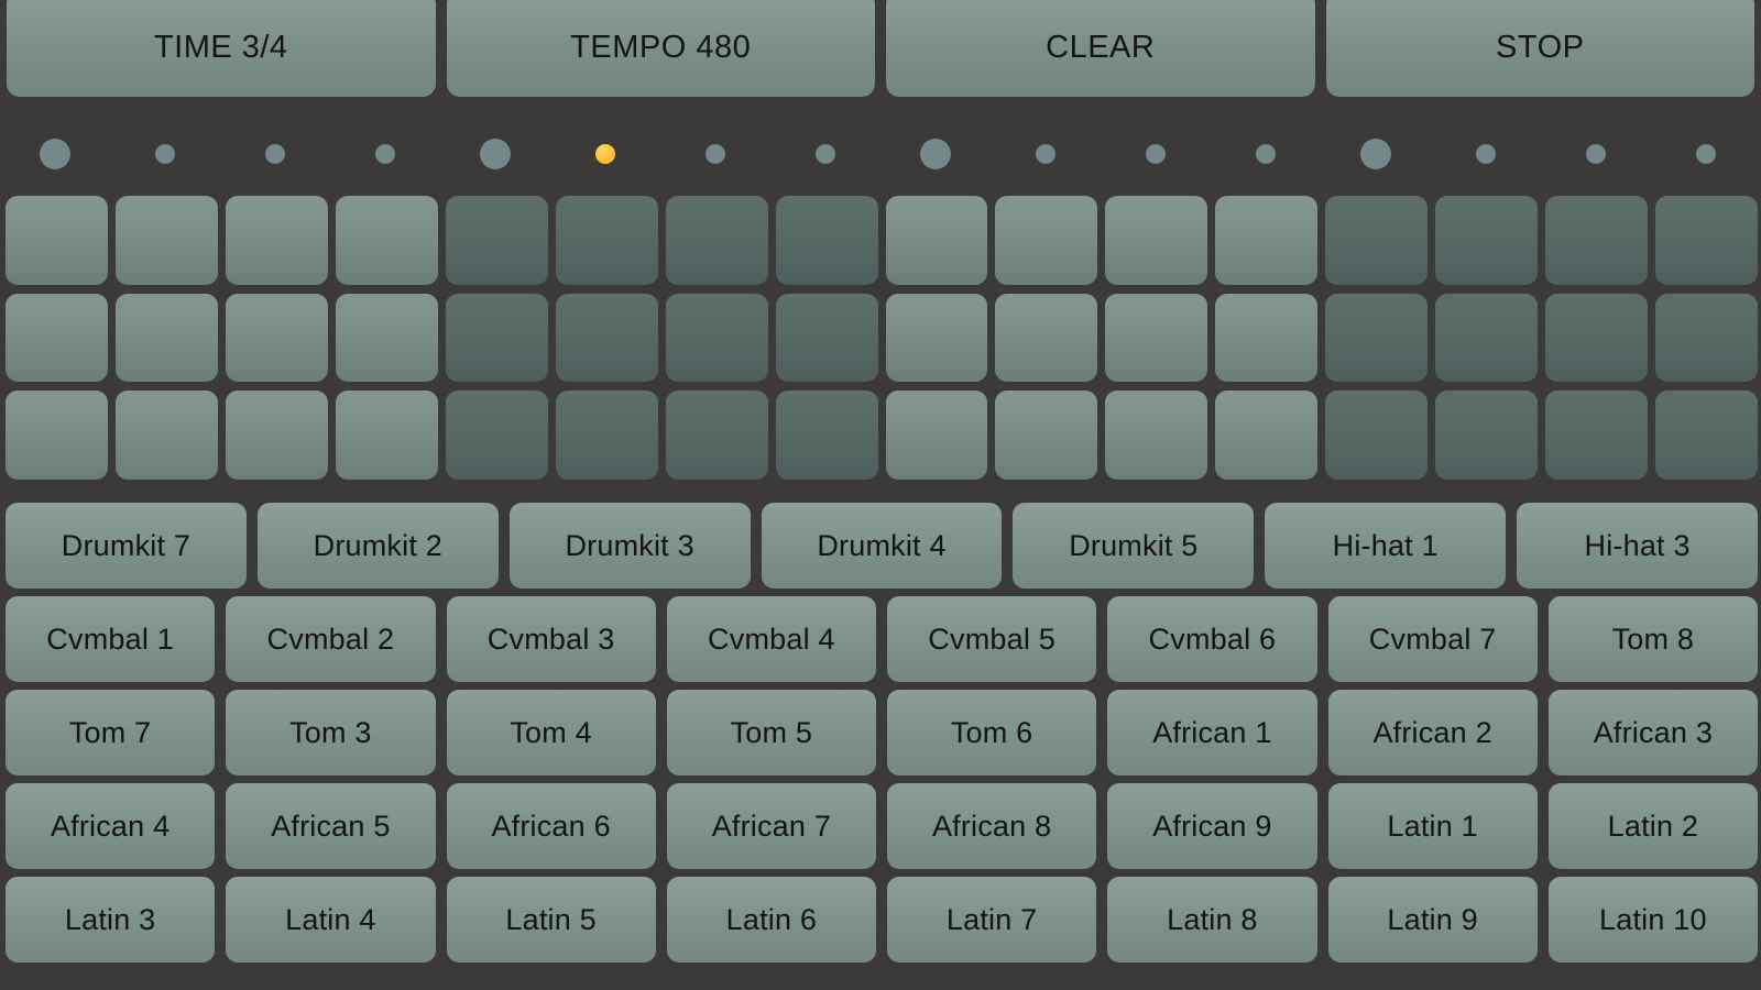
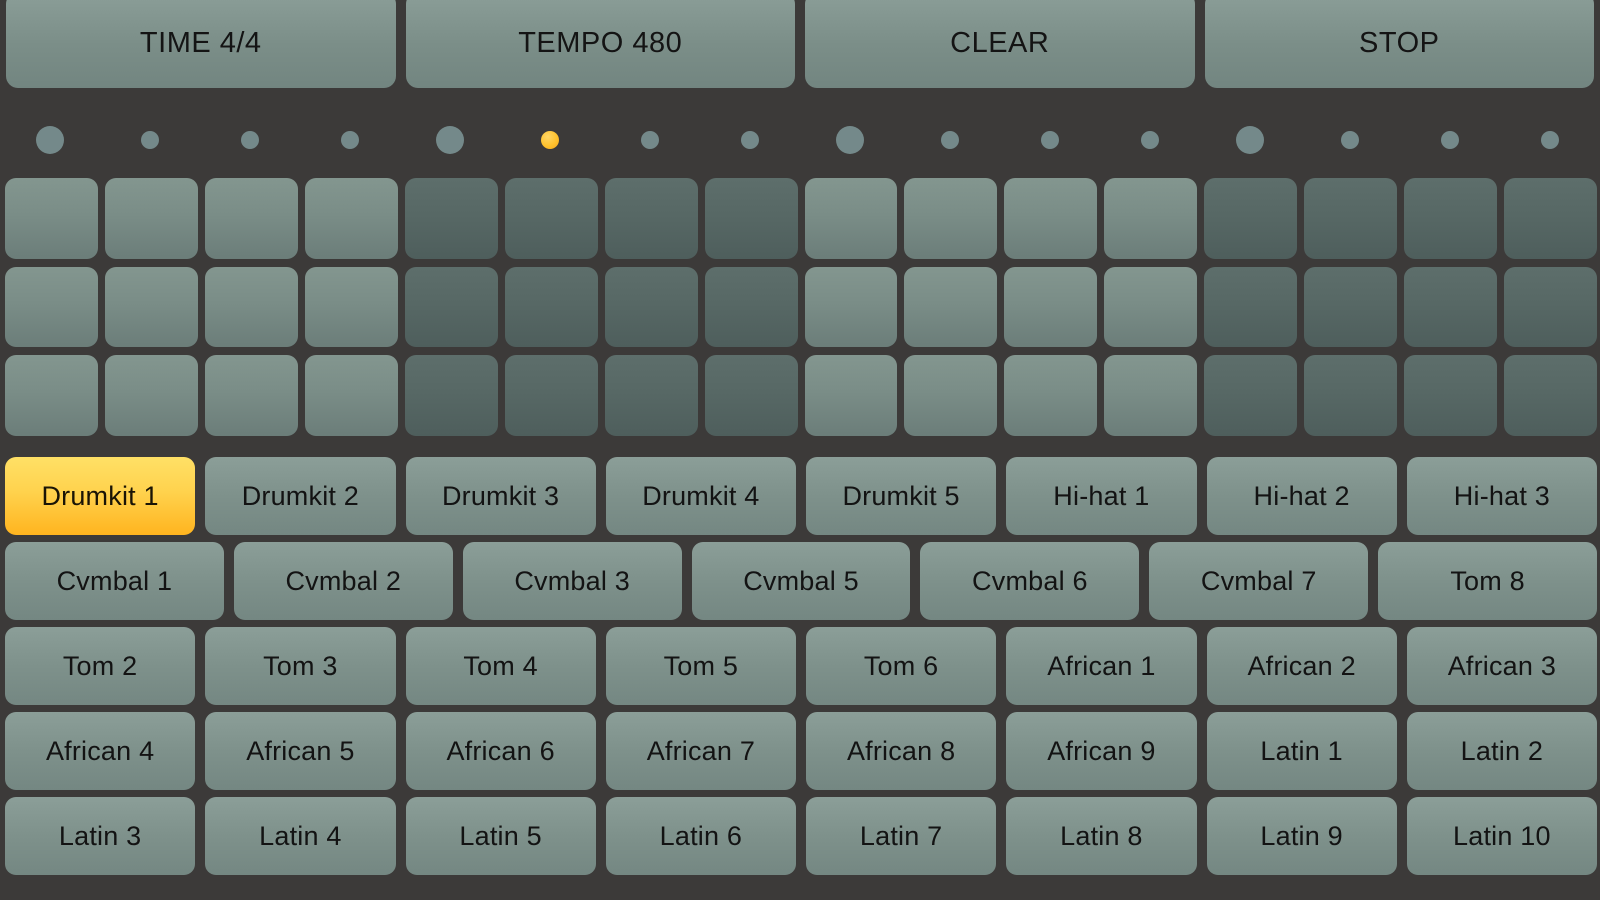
- TIME 3/4
+ TIME 4/4
  TEMPO 480
  CLEAR
  STOP
- Drumkit 7
+ Drumkit 1
  Drumkit 2
  Drumkit 3
  Drumkit 4
  Drumkit 5
  Hi-hat 1
+ Hi-hat 2
  Hi-hat 3
  Cvmbal 1
  Cvmbal 2
  Cvmbal 3
- Cvmbal 4
  Cvmbal 5
  Cvmbal 6
  Cvmbal 7
  Tom 8
- Tom 7
+ Tom 2
  Tom 3
  Tom 4
  Tom 5
  Tom 6
  African 1
  African 2
  African 3
  African 4
  African 5
  African 6
  African 7
  African 8
  African 9
  Latin 1
  Latin 2
  Latin 3
  Latin 4
  Latin 5
  Latin 6
  Latin 7
  Latin 8
  Latin 9
  Latin 10
